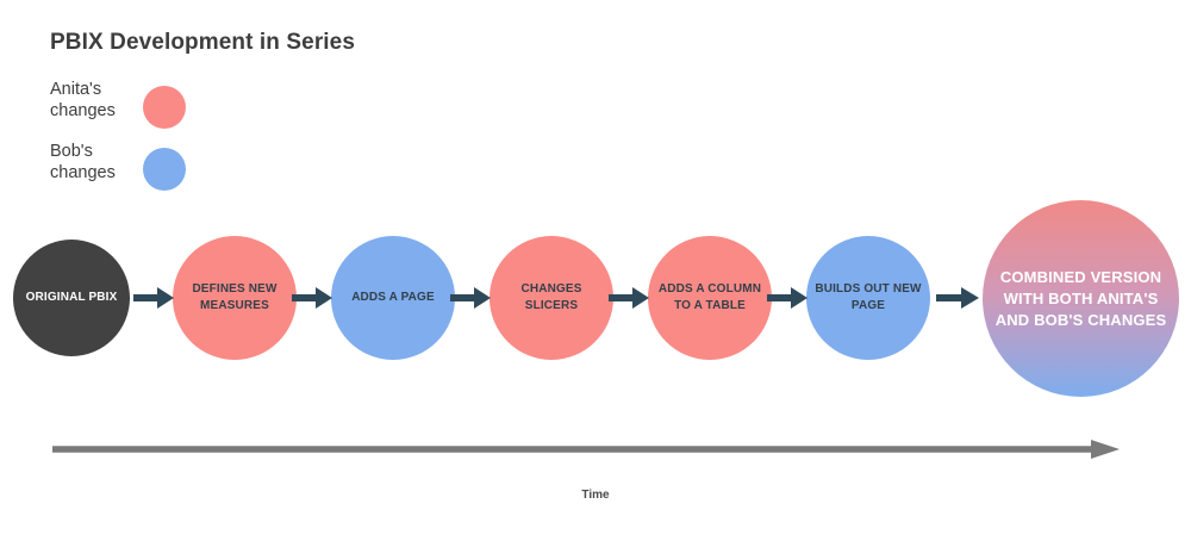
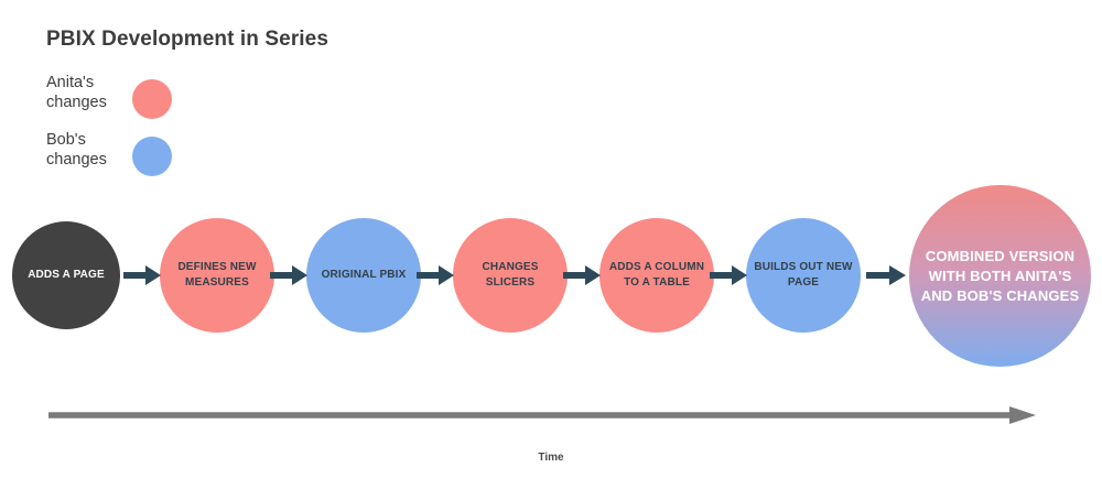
  PBIX Development in Series
  Anita's
  changes
  Bob's
  changes
- ORIGINAL PBIX
+ ADDS A PAGE
  DEFINES NEW
  MEASURES
- ADDS A PAGE
+ ORIGINAL PBIX
  CHANGES SLICERS
  ADDS A COLUMN
  TO A TABLE
  BUILDS OUT NEW
  PAGE
  COMBINED VERSION
  WITH BOTH ANITA'S
  AND BOB'S CHANGES
  Time
